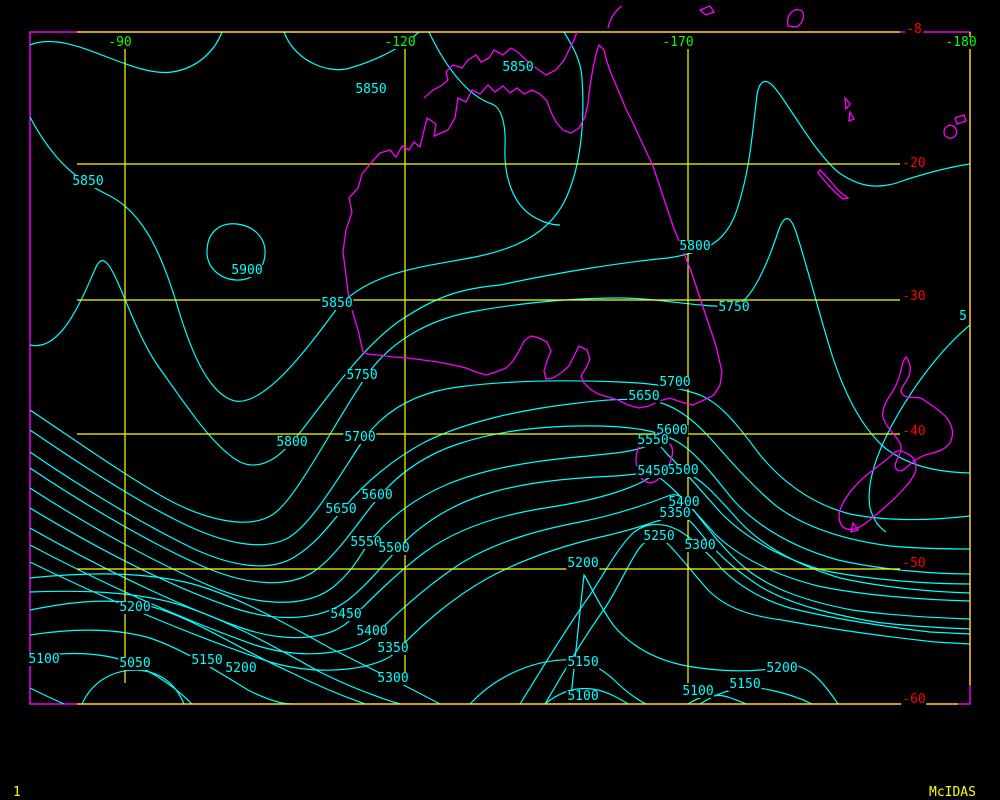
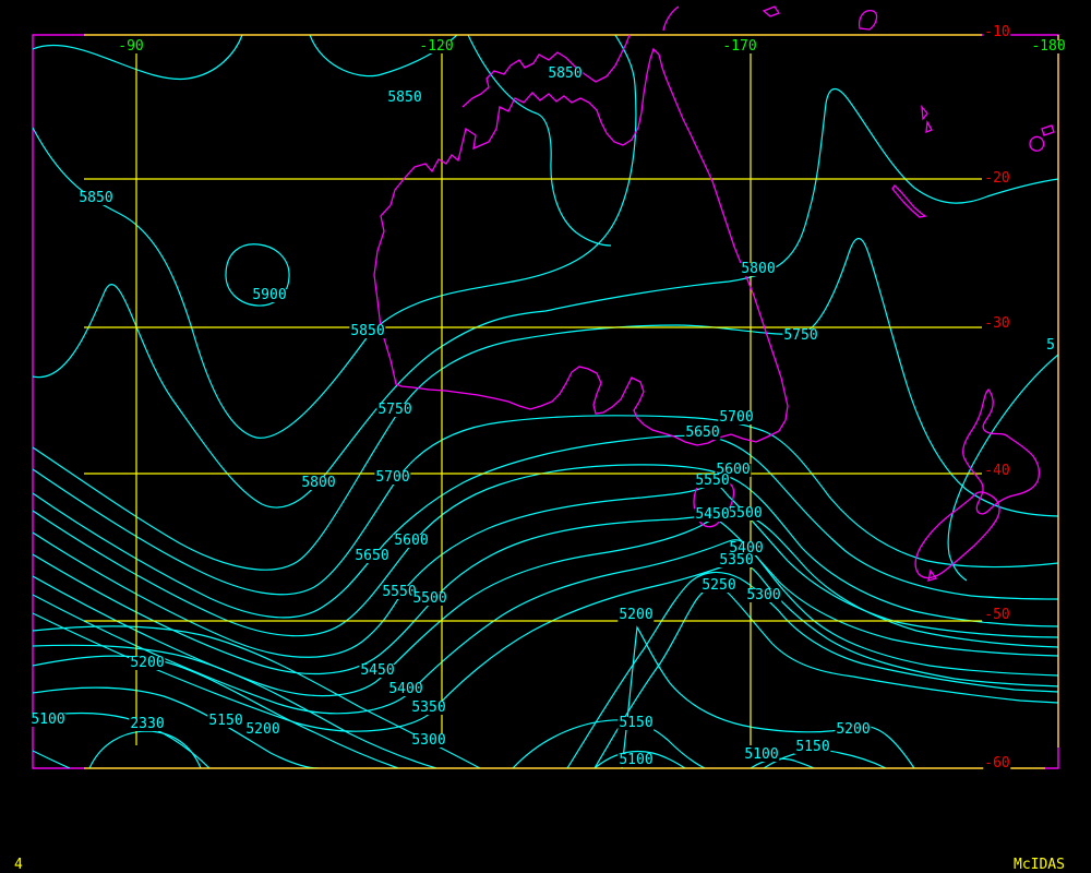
  5850
  5850
  5850
  5850
  5900
  5800
  5800
  5750
  5750
  5700
  5700
  5650
  5650
  5600
  5600
  555
  5550
  5500
  5500
  5450
  5450
  5400
  5400
  5350
  5350
  5300
  5300
  5250
  5200
  5200
  5200
  5200
  5150
  5150
  5150
  5100
  5100
  5100
- 5050
+ 2330
  5
  -90
  -120
  -170
  -180
- -8
+ -10
  -20
  -30
  -40
  -50
  -60
- 1
+ 4
  McIDAS
